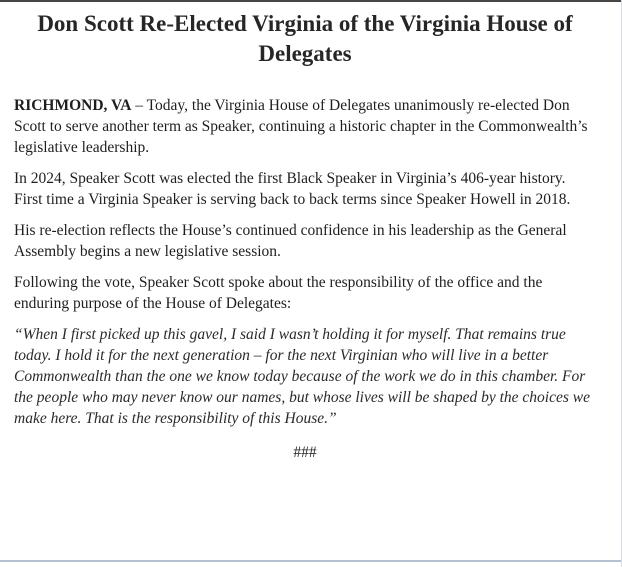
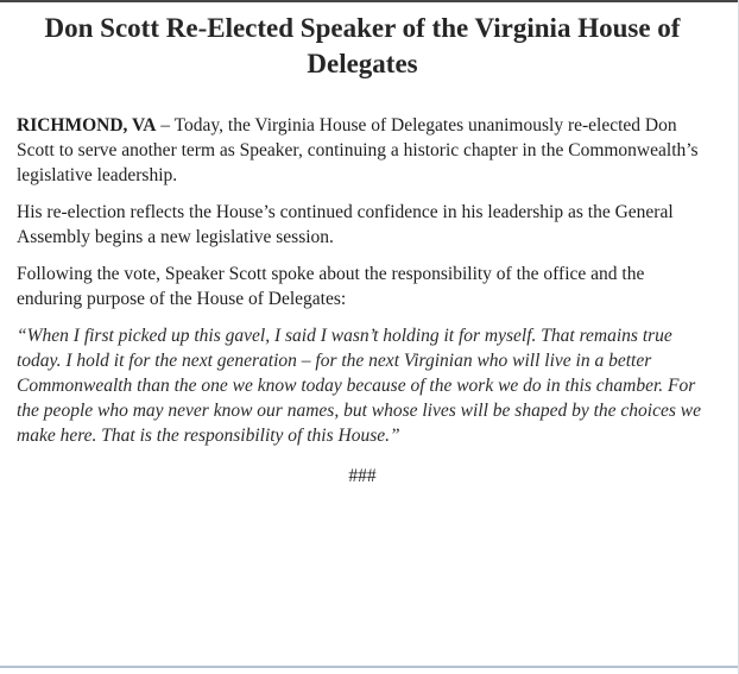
- Don Scott Re-Elected Virginia of the Virginia House of Delegates
+ Don Scott Re-Elected Speaker of the Virginia House of Delegates
  RICHMOND, VA – Today, the Virginia House of Delegates unanimously re-elected Don Scott to serve another term as Speaker, continuing a historic chapter in the Commonwealth’s legislative leadership.
- In 2024, Speaker Scott was elected the first Black Speaker in Virginia’s 406-year history. First time a Virginia Speaker is serving back to back terms since Speaker Howell in 2018.
  His re-election reflects the House’s continued confidence in his leadership as the General Assembly begins a new legislative session.
  Following the vote, Speaker Scott spoke about the responsibility of the office and the enduring purpose of the House of Delegates:
  “When I first picked up this gavel, I said I wasn’t holding it for myself. That remains true today. I hold it for the next generation – for the next Virginian who will live in a better Commonwealth than the one we know today because of the work we do in this chamber. For the people who may never know our names, but whose lives will be shaped by the choices we make here. That is the responsibility of this House.”
  ###
